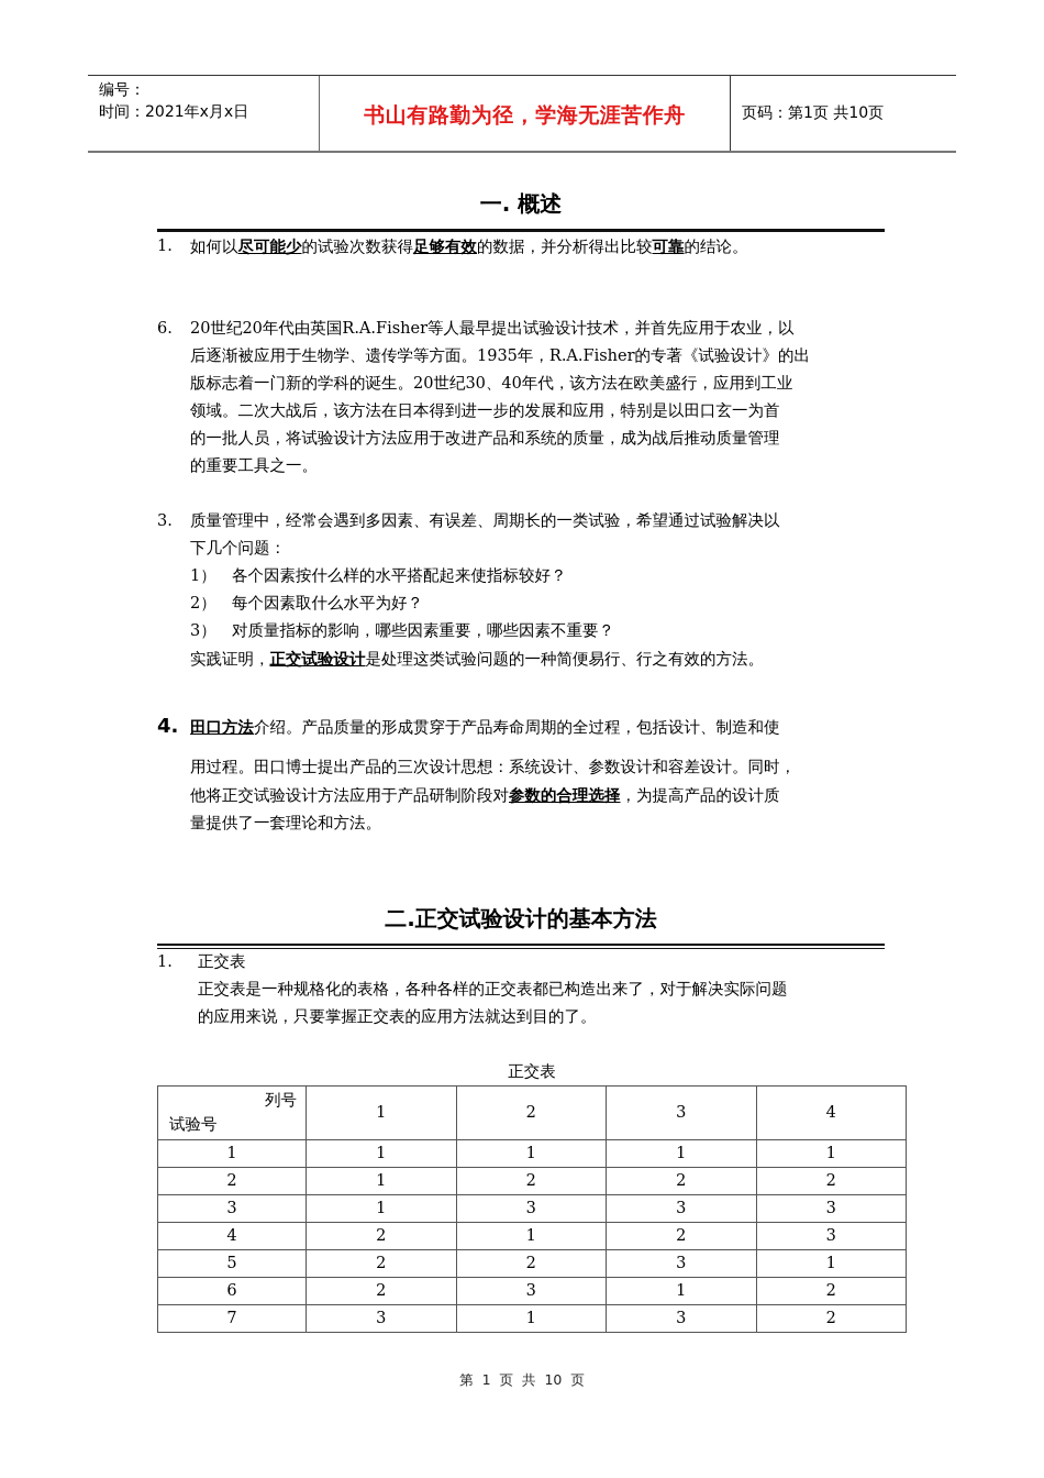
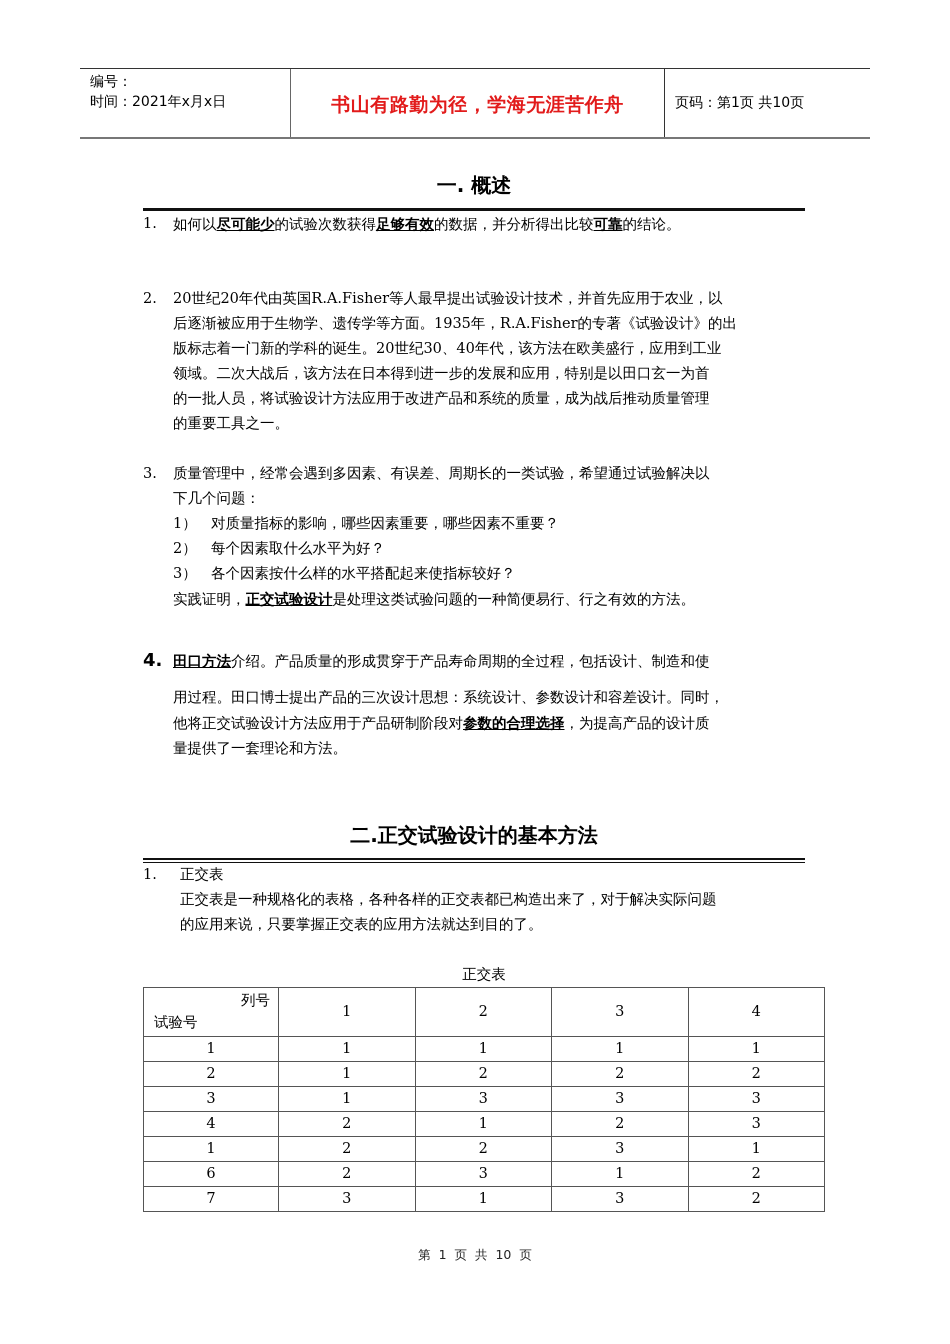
  编号：
  时间：2021年x月x日
  书山有路勤为径，学海无涯苦作舟
  页码：第1页 共10页
  一. 概述
  1.
  如何以尽可能少的试验次数获得足够有效的数据，并分析得出比较可靠的结论。
- 6.
+ 2.
  20世纪20年代由英国R.A.Fisher等人最早提出试验设计技术，并首先应用于农业，以
  后逐渐被应用于生物学、遗传学等方面。1935年，R.A.Fisher的专著《试验设计》的出
  版标志着一门新的学科的诞生。20世纪30、40年代，该方法在欧美盛行，应用到工业
  领域。二次大战后，该方法在日本得到进一步的发展和应用，特别是以田口玄一为首
  的一批人员，将试验设计方法应用于改进产品和系统的质量，成为战后推动质量管理
  的重要工具之一。
  3.
  质量管理中，经常会遇到多因素、有误差、周期长的一类试验，希望通过试验解决以
  下几个问题：
- 1） 各个因素按什么样的水平搭配起来使指标较好？
+ 1） 对质量指标的影响，哪些因素重要，哪些因素不重要？
  2） 每个因素取什么水平为好？
- 3） 对质量指标的影响，哪些因素重要，哪些因素不重要？
+ 3） 各个因素按什么样的水平搭配起来使指标较好？
  实践证明，正交试验设计是处理这类试验问题的一种简便易行、行之有效的方法。
  4.
  田口方法介绍。产品质量的形成贯穿于产品寿命周期的全过程，包括设计、制造和使
  用过程。田口博士提出产品的三次设计思想：系统设计、参数设计和容差设计。同时，
  他将正交试验设计方法应用于产品研制阶段对参数的合理选择，为提高产品的设计质
  量提供了一套理论和方法。
  二.正交试验设计的基本方法
  1.
  正交表
  正交表是一种规格化的表格，各种各样的正交表都已构造出来了，对于解决实际问题
  的应用来说，只要掌握正交表的应用方法就达到目的了。
  正交表
  列号 试验号	1	2	3	4
  1	1	1	1	1
  2	1	2	2	2
  3	1	3	3	3
  4	2	1	2	3
- 5	2	2	3	1
+ 1	2	2	3	1
  6	2	3	1	2
  7	3	1	3	2
  第 1 页 共 10 页
